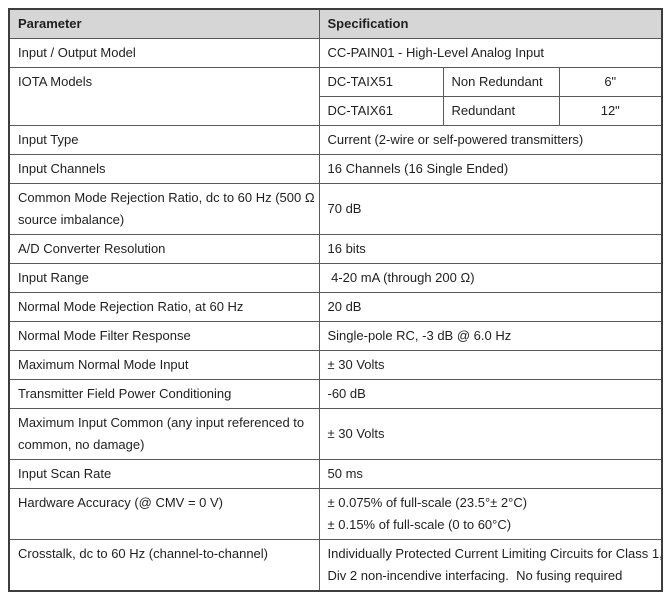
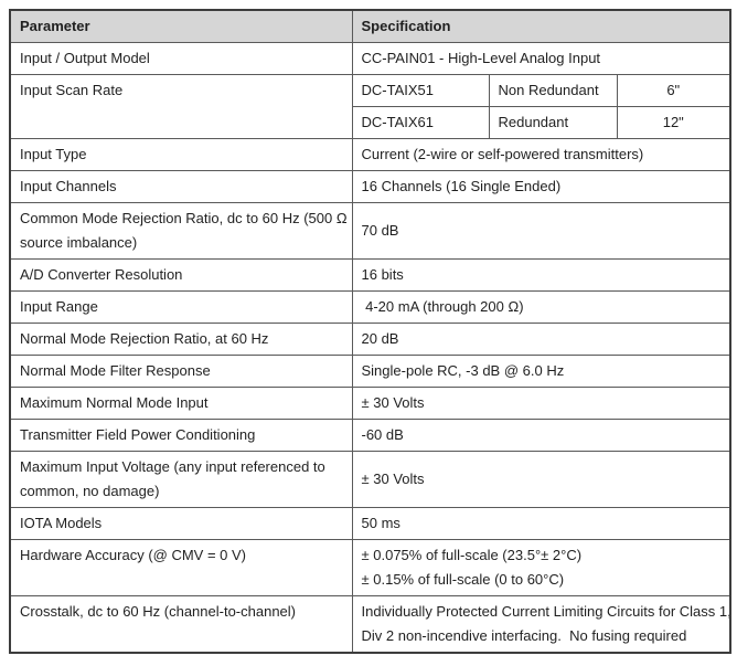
  Parameter	Specification
  Input / Output Model	CC-PAIN01 - High-Level Analog Input
- IOTA Models	DC-TAIX51	Non Redundant	6"
+ Input Scan Rate	DC-TAIX51	Non Redundant	6"
  DC-TAIX61	Redundant	12"
  Input Type	Current (2-wire or self-powered transmitters)
  Input Channels	16 Channels (16 Single Ended)
  Common Mode Rejection Ratio, dc to 60 Hz (500 Ωsource imbalance)	70 dB
  A/D Converter Resolution	16 bits
  Input Range	4-20 mA (through 200 Ω)
  Normal Mode Rejection Ratio, at 60 Hz	20 dB
  Normal Mode Filter Response	Single-pole RC, -3 dB @ 6.0 Hz
  Maximum Normal Mode Input	± 30 Volts
  Transmitter Field Power Conditioning	-60 dB
- Maximum Input Common (any input referenced tocommon, no damage)	± 30 Volts
+ Maximum Input Voltage (any input referenced tocommon, no damage)	± 30 Volts
- Input Scan Rate	50 ms
+ IOTA Models	50 ms
  Hardware Accuracy (@ CMV = 0 V)	± 0.075% of full-scale (23.5°± 2°C)± 0.15% of full-scale (0 to 60°C)
  Crosstalk, dc to 60 Hz (channel-to-channel)	Individually Protected Current Limiting Circuits for Class 1,Div 2 non-incendive interfacing. No fusing required
